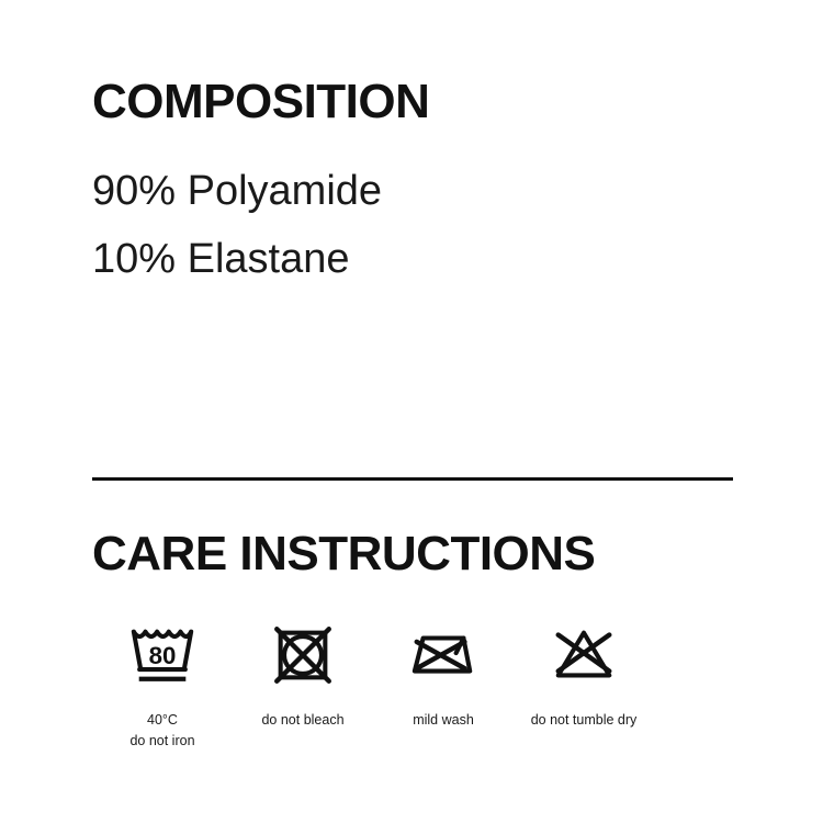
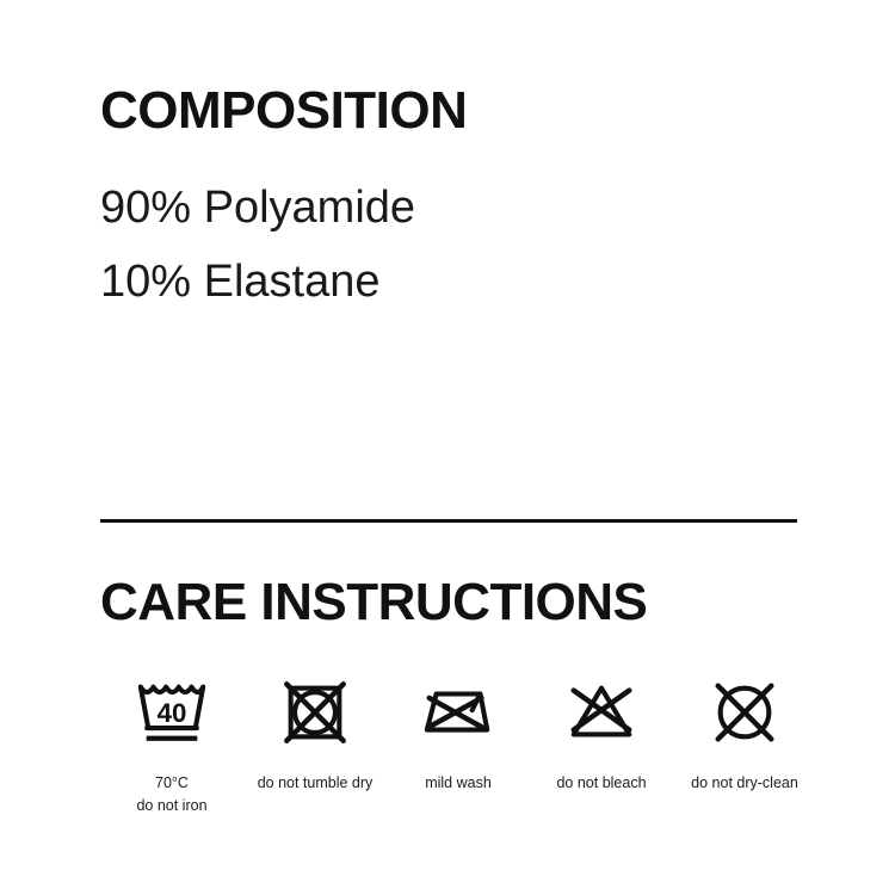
  COMPOSITION
  90% Polyamide
  10% Elastane
  CARE INSTRUCTIONS
- 80
+ 40
- 40°C
+ 70°C
  do not iron
- do not bleach
+ do not tumble dry
  mild wash
- do not tumble dry
+ do not bleach
+ do not dry-clean
